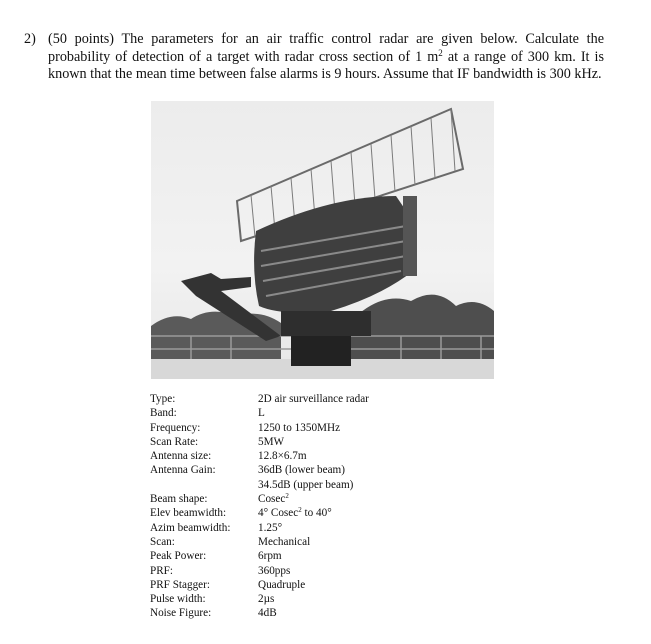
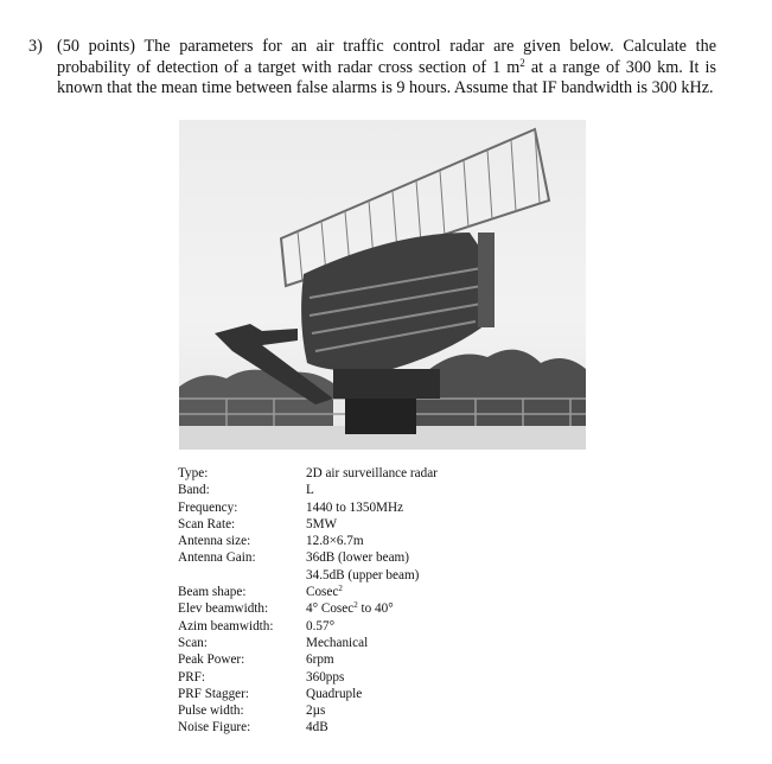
- 2)
+ 3)
  (50 points) The parameters for an air traffic control radar are given below. Calculate the probability of detection of a target with radar cross section of 1 m2 at a range of 300 km. It is known that the mean time between false alarms is 9 hours. Assume that IF bandwidth is 300 kHz.
  Type:
  2D air surveillance radar
  Band:
  L
  Frequency:
- 1250 to 1350MHz
+ 1440 to 1350MHz
  Scan Rate:
  5MW
  Antenna size:
  12.8×6.7m
  Antenna Gain:
  36dB (lower beam)
  34.5dB (upper beam)
  Beam shape:
  Cosec2
  Elev beamwidth:
  4° Cosec2 to 40°
  Azim beamwidth:
- 1.25°
+ 0.57°
  Scan:
  Mechanical
  Peak Power:
  6rpm
  PRF:
  360pps
  PRF Stagger:
  Quadruple
  Pulse width:
  2µs
  Noise Figure:
  4dB
